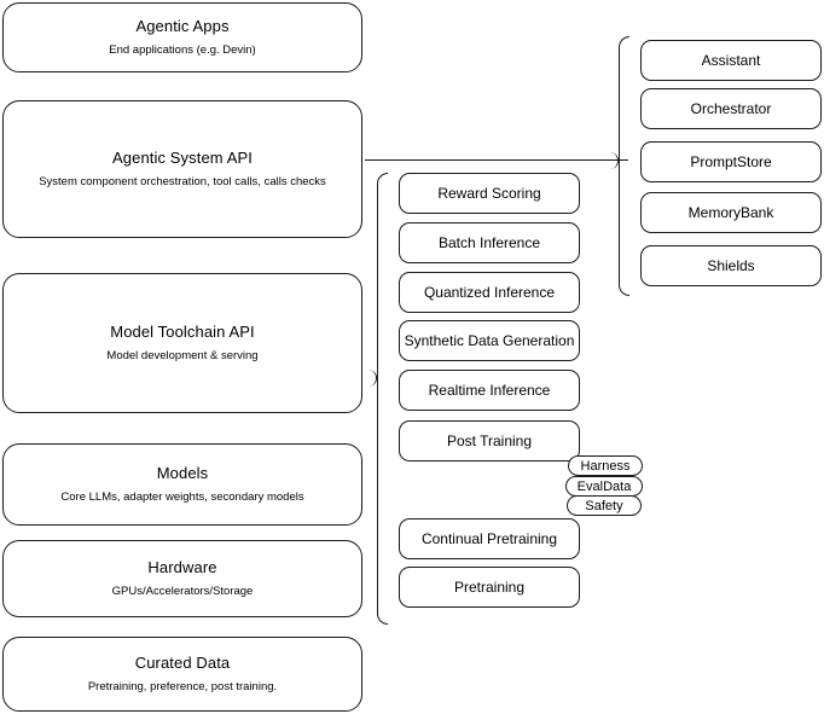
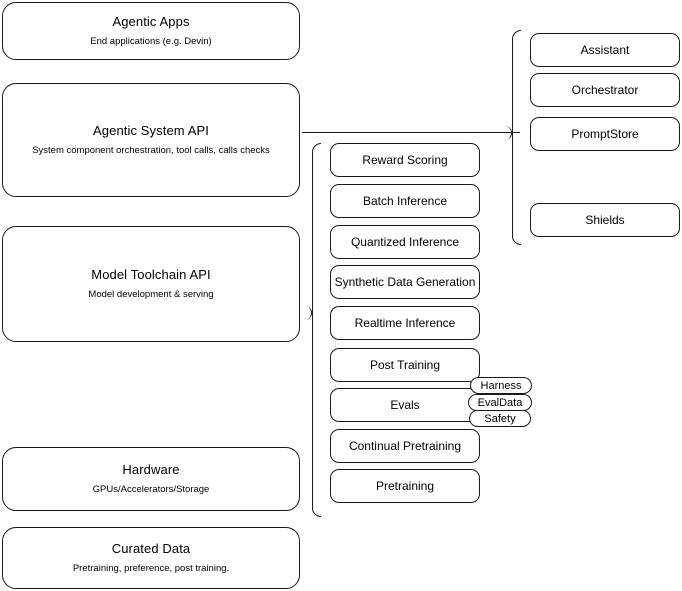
  Agentic Apps
  End applications (e.g. Devin)
  Agentic System API
  System component orchestration, tool calls, calls checks
  Model Toolchain API
  Model development & serving
- Models
- Core LLMs, adapter weights, secondary models
  Hardware
  GPUs/Accelerators/Storage
  Curated Data
  Pretraining, preference, post training.
  Reward Scoring
  Batch Inference
  Quantized Inference
  Synthetic Data Generation
  Realtime Inference
  Post Training
+ Evals
  Continual Pretraining
  Pretraining
  Harness
  EvalData
  Safety
  Assistant
  Orchestrator
  PromptStore
- MemoryBank
  Shields
